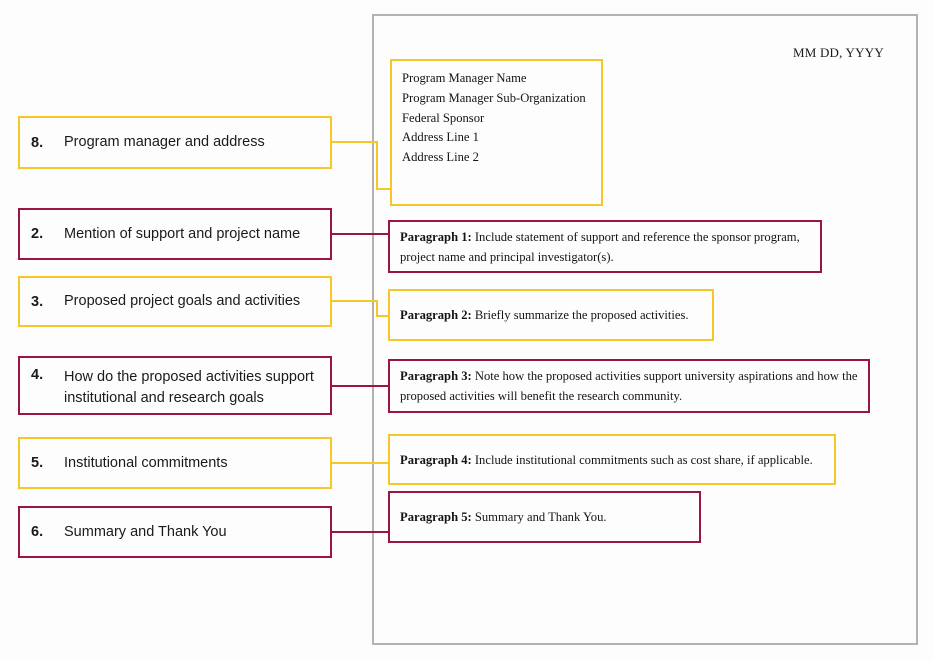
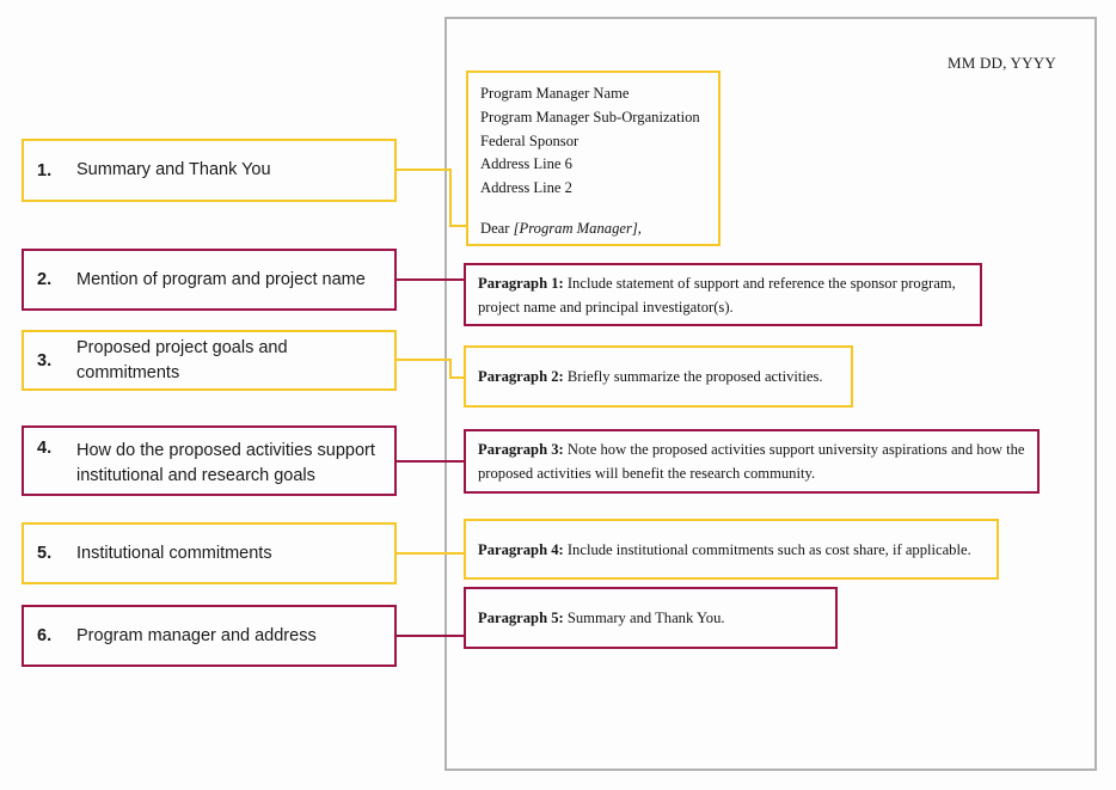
  MM DD, YYYY
- 8.
+ 1.
- Program manager and address
+ Summary and Thank You
  2.
- Mention of support and project name
+ Mention of program and project name
  3.
- Proposed project goals and activities
+ Proposed project goals and commitments
  4.
  How do the proposed activities support institutional and research goals
  5.
  Institutional commitments
  6.
- Summary and Thank You
+ Program manager and address
  Program Manager Name
  Program Manager Sub-Organization
  Federal Sponsor
- Address Line 1
+ Address Line 6
  Address Line 2
+ Dear [Program Manager],
  Paragraph 1: Include statement of support and reference the sponsor program, project name and principal investigator(s).
  Paragraph 2: Briefly summarize the proposed activities.
  Paragraph 3: Note how the proposed activities support university aspirations and how the proposed activities will benefit the research community.
  Paragraph 4: Include institutional commitments such as cost share, if applicable.
  Paragraph 5: Summary and Thank You.
